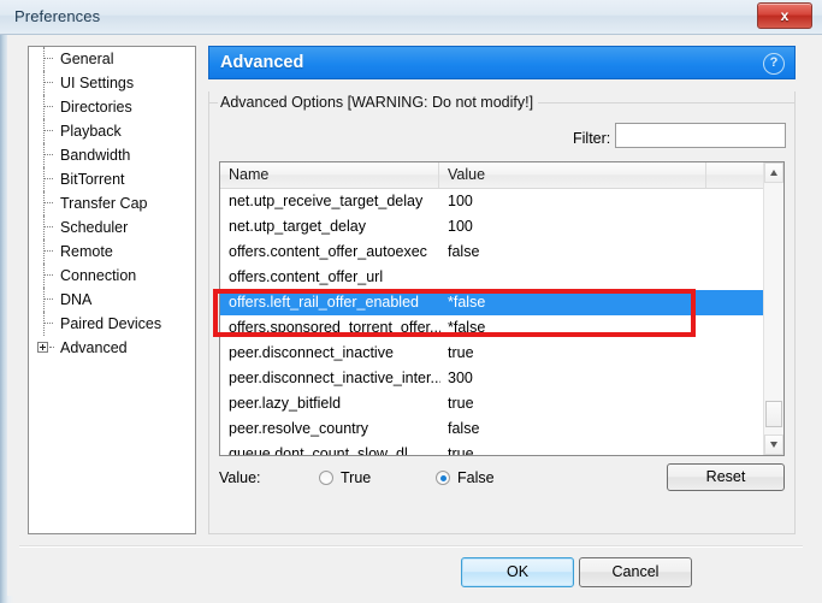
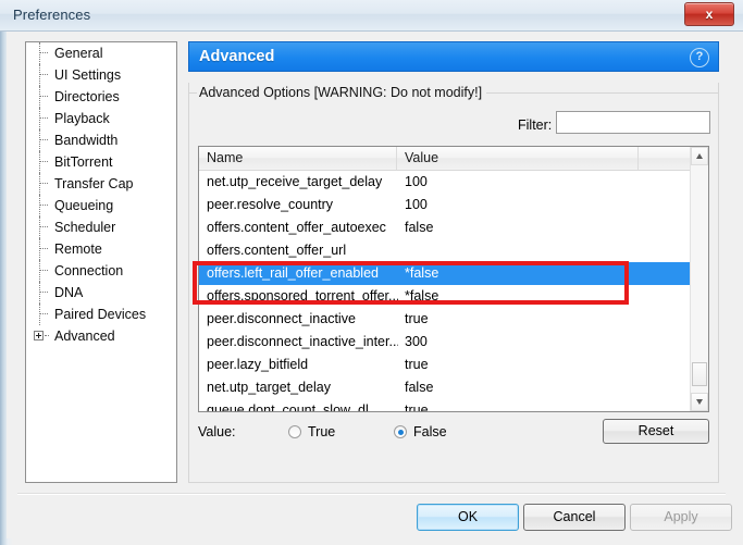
  Preferences
  x
  General
  UI Settings
  Directories
  Playback
  Bandwidth
  BitTorrent
  Transfer Cap
+ Queueing
  Scheduler
  Remote
  Connection
  DNA
  Paired Devices
  Advanced
  Advanced
  ?
  Advanced Options [WARNING: Do not modify!]
  Filter:
  Name
  Value
  net.utp_receive_target_delay
  100
- net.utp_target_delay
+ peer.resolve_country
  100
  offers.content_offer_autoexec
  false
  offers.content_offer_url
  offers.left_rail_offer_enabled
  *false
  offers.sponsored_torrent_offer...
  *false
  peer.disconnect_inactive
  true
  peer.disconnect_inactive_inter..
  300
  peer.lazy_bitfield
  true
- peer.resolve_country
+ net.utp_target_delay
  false
  queue.dont_count_slow_dl
  true
  Value:
  True
  False
  Reset
  OK
  Cancel
+ Apply
